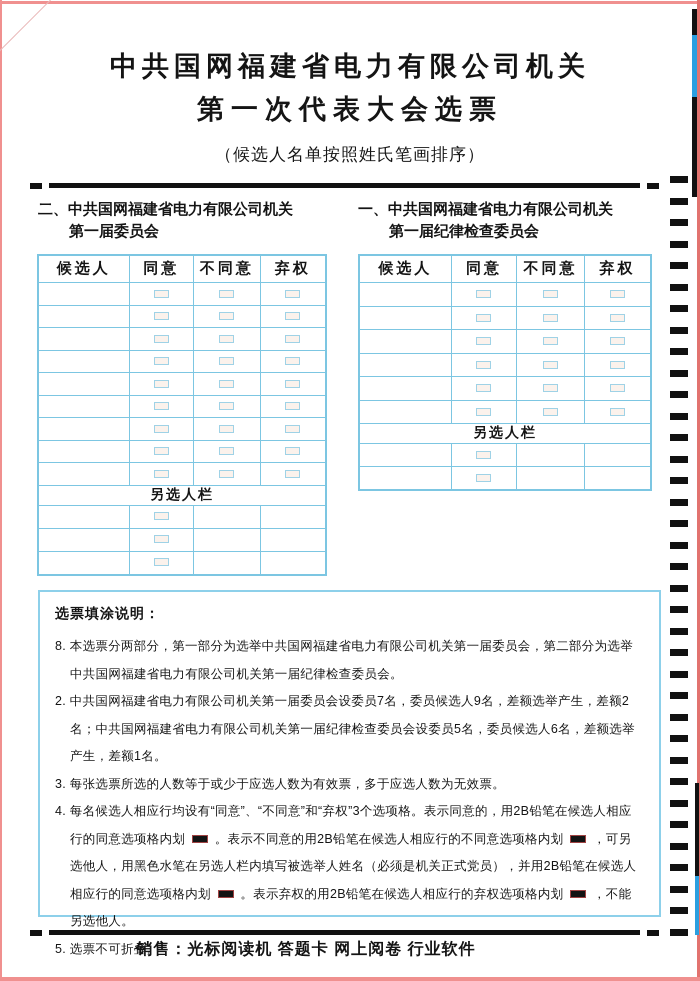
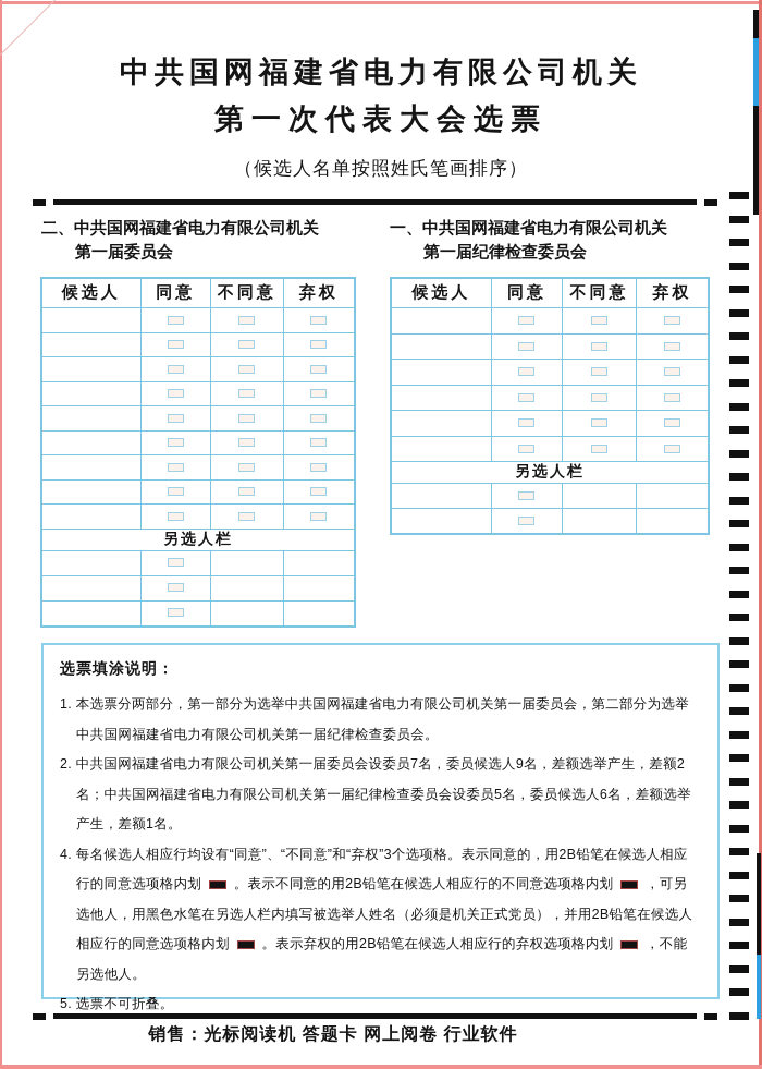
  中共国网福建省电力有限公司机关
  第一次代表大会选票
  （候选人名单按照姓氏笔画排序）
  二、中共国网福建省电力有限公司机关
  第一届委员会
  候选人	同意	不同意	弃权
  另选人栏
  一、中共国网福建省电力有限公司机关
  第一届纪律检查委员会
  候选人	同意	不同意	弃权
  另选人栏
  选票填涂说明：
- 8. 本选票分两部分，第一部分为选举中共国网福建省电力有限公司机关第一届委员会，第二部分为选举中共国网福建省电力有限公司机关第一届纪律检查委员会。
+ 1. 本选票分两部分，第一部分为选举中共国网福建省电力有限公司机关第一届委员会，第二部分为选举中共国网福建省电力有限公司机关第一届纪律检查委员会。
  2. 中共国网福建省电力有限公司机关第一届委员会设委员7名，委员候选人9名，差额选举产生，差额2名；中共国网福建省电力有限公司机关第一届纪律检查委员会设委员5名，委员候选人6名，差额选举产生，差额1名。
- 3. 每张选票所选的人数等于或少于应选人数为有效票，多于应选人数为无效票。
  4. 每名候选人相应行均设有“同意”、“不同意”和“弃权”3个选项格。表示同意的，用2B铅笔在候选人相应行的同意选项格内划 。表示不同意的用2B铅笔在候选人相应行的不同意选项格内划 ，可另选他人，用黑色水笔在另选人栏内填写被选举人姓名（必须是机关正式党员），并用2B铅笔在候选人相应行的同意选项格内划 。表示弃权的用2B铅笔在候选人相应行的弃权选项格内划 ，不能另选他人。
  5. 选票不可折叠。
  销售：光标阅读机 答题卡 网上阅卷 行业软件
